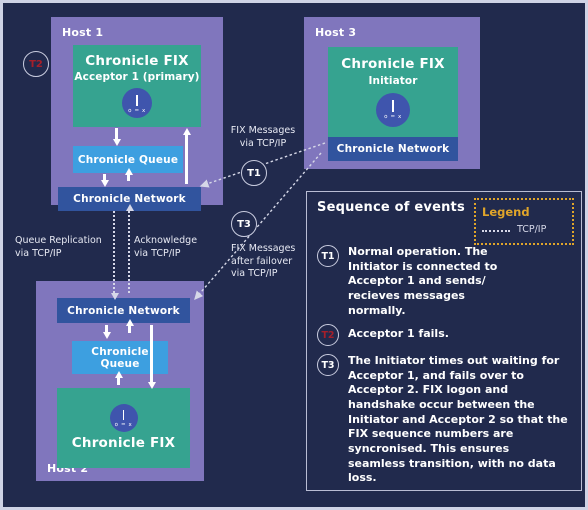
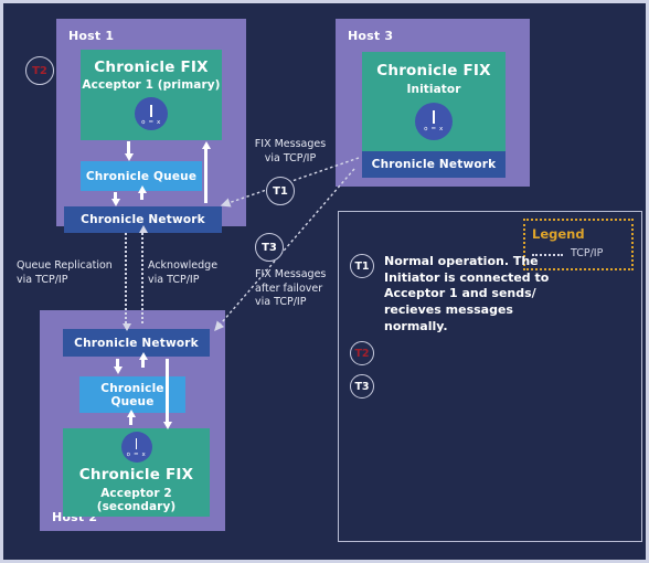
  Host 1
  Chronicle FIX
  Acceptor 1 (primary)
  Chronicle Queue
  Chronicle Network
  T2
  Host 3
  Chronicle FIX
  Initiator
  Chronicle Network
  Host 2
  Chronicle Network
  Chronicle Queue
  Chronicle FIX
+ Acceptor 2 (secondary)
  Queue Replication
  via TCP/IP
  Acknowledge
  via TCP/IP
  FIX Messages
  via TCP/IP
  FX Messages
  after failover
  via TCP/IP
  T1
  T3
- Sequence of events
  Legend
  TCP/IP
  T1
  Normal operation. The Initiator is connected to Acceptor 1 and sends/ recieves messages normally.
  T2
- Acceptor 1 fails.
  T3
- The Initiator times out waiting for Acceptor 1, and fails over to Acceptor 2. FIX logon and handshake occur between the Initiator and Acceptor 2 so that the FIX sequence numbers are syncronised. This ensures seamless transition, with no data loss.
